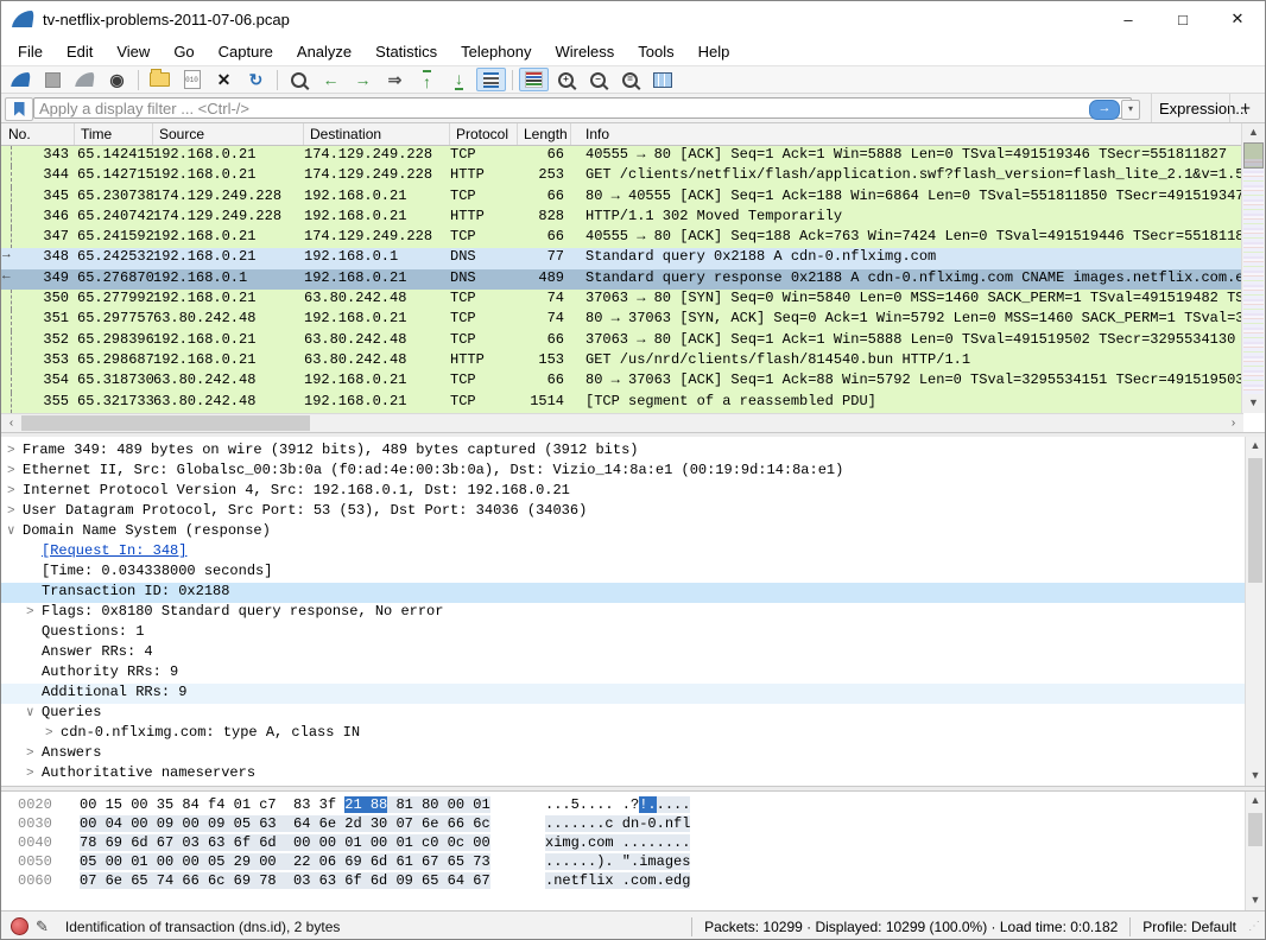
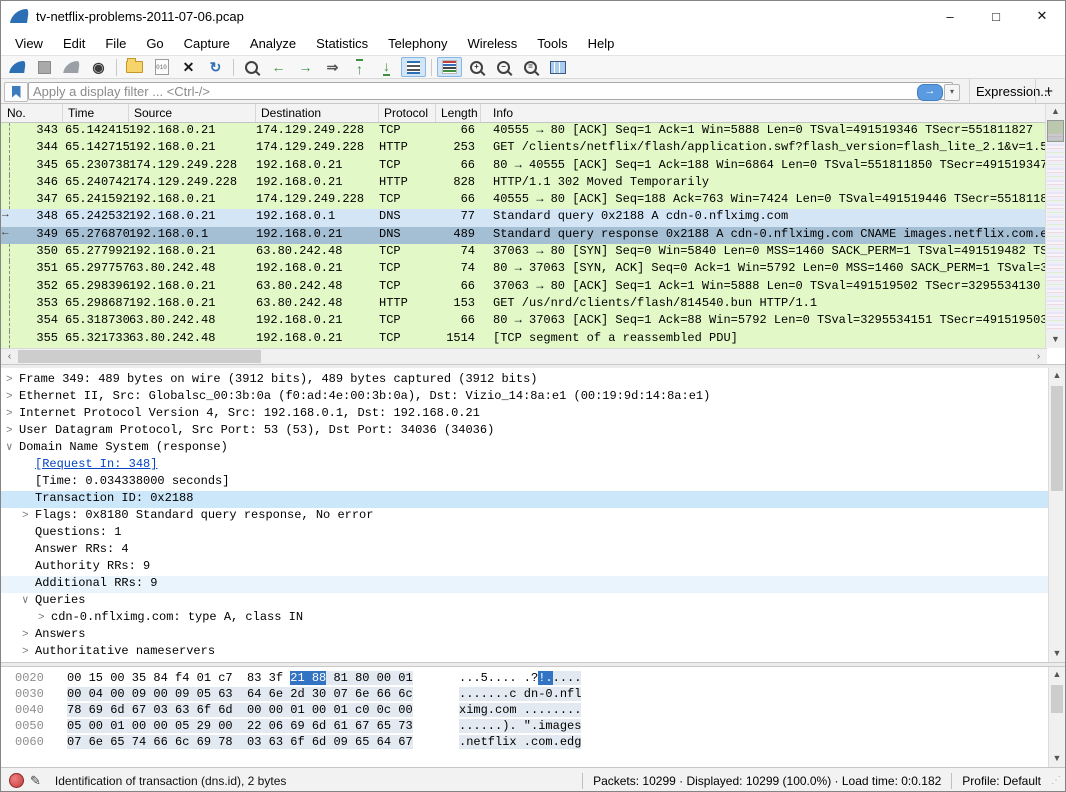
  tv-netflix-problems-2011-07-06.pcap
  –
  □
  ✕
- File
+ View
  Edit
- View
+ File
  Go
  Capture
  Analyze
  Statistics
  Telephony
  Wireless
  Tools
  Help
  ◉
  ✕
  ↻
  ←
  →
  ⇒
  ↑
  ↓
  +
  −
  =
  Apply a display filter ... <Ctrl-/>
  →
  ▾
  Expression...
  +
  No.
  Time
  Source
  Destination
  Protocol
  Length
  Info
  343
  65.142415
  192.168.0.21
  174.129.249.228
  TCP
  66
  40555 → 80 [ACK] Seq=1 Ack=1 Win=5888 Len=0 TSval=491519346 TSecr=551811827
  344
  65.142715
  192.168.0.21
  174.129.249.228
  HTTP
  253
  GET /clients/netflix/flash/application.swf?flash_version=flash_lite_2.1&v=1.5
  345
  65.230738
  174.129.249.228
  192.168.0.21
  TCP
  66
  80 → 40555 [ACK] Seq=1 Ack=188 Win=6864 Len=0 TSval=551811850 TSecr=491519347
  346
  65.240742
  174.129.249.228
  192.168.0.21
  HTTP
  828
  HTTP/1.1 302 Moved Temporarily
  347
  65.241592
  192.168.0.21
  174.129.249.228
  TCP
  66
  40555 → 80 [ACK] Seq=188 Ack=763 Win=7424 Len=0 TSval=491519446 TSecr=5518118
  →
  348
  65.242532
  192.168.0.21
  192.168.0.1
  DNS
  77
  Standard query 0x2188 A cdn-0.nflximg.com
  ←
  349
  65.276870
  192.168.0.1
  192.168.0.21
  DNS
  489
  Standard query response 0x2188 A cdn-0.nflximg.com CNAME images.netflix.com.e
  350
  65.277992
  192.168.0.21
  63.80.242.48
  TCP
  74
  37063 → 80 [SYN] Seq=0 Win=5840 Len=0 MSS=1460 SACK_PERM=1 TSval=491519482 TS
  351
  65.297757
  63.80.242.48
  192.168.0.21
  TCP
  74
  80 → 37063 [SYN, ACK] Seq=0 Ack=1 Win=5792 Len=0 MSS=1460 SACK_PERM=1 TSval=3
  352
  65.298396
  192.168.0.21
  63.80.242.48
  TCP
  66
  37063 → 80 [ACK] Seq=1 Ack=1 Win=5888 Len=0 TSval=491519502 TSecr=3295534130
  353
  65.298687
  192.168.0.21
  63.80.242.48
  HTTP
  153
  GET /us/nrd/clients/flash/814540.bun HTTP/1.1
  354
  65.318730
  63.80.242.48
  192.168.0.21
  TCP
  66
  80 → 37063 [ACK] Seq=1 Ack=88 Win=5792 Len=0 TSval=3295534151 TSecr=491519503
  355
  65.321733
  63.80.242.48
  192.168.0.21
  TCP
  1514
  [TCP segment of a reassembled PDU]
  ‹
  ›
  ▲
  ▼
  > Frame 349: 489 bytes on wire (3912 bits), 489 bytes captured (3912 bits)
  > Ethernet II, Src: Globalsc_00:3b:0a (f0:ad:4e:00:3b:0a), Dst: Vizio_14:8a:e1 (00:19:9d:14:8a:e1)
  > Internet Protocol Version 4, Src: 192.168.0.1, Dst: 192.168.0.21
  > User Datagram Protocol, Src Port: 53 (53), Dst Port: 34036 (34036)
  ∨ Domain Name System (response)
  [Request In: 348]
  [Time: 0.034338000 seconds]
  Transaction ID: 0x2188
  > Flags: 0x8180 Standard query response, No error
  Questions: 1
  Answer RRs: 4
  Authority RRs: 9
  Additional RRs: 9
  ∨ Queries
  > cdn-0.nflximg.com: type A, class IN
  > Answers
  > Authoritative nameservers
  ▲
  ▼
  0020 00 15 00 35 84 f4 01 c7 83 3f 21 88 81 80 00 01 ...5.... .?!.....
  0030 00 04 00 09 00 09 05 63 64 6e 2d 30 07 6e 66 6c .......c dn-0.nfl
  0040 78 69 6d 67 03 63 6f 6d 00 00 01 00 01 c0 0c 00 ximg.com ........
  0050 05 00 01 00 00 05 29 00 22 06 69 6d 61 67 65 73 ......). ".images
  0060 07 6e 65 74 66 6c 69 78 03 63 6f 6d 09 65 64 67 .netflix .com.edg
  ▲
  ▼
  ✎
  Identification of transaction (dns.id), 2 bytes
  Packets: 10299 · Displayed: 10299 (100.0%) · Load time: 0:0.182
  Profile: Default
  ⋰
